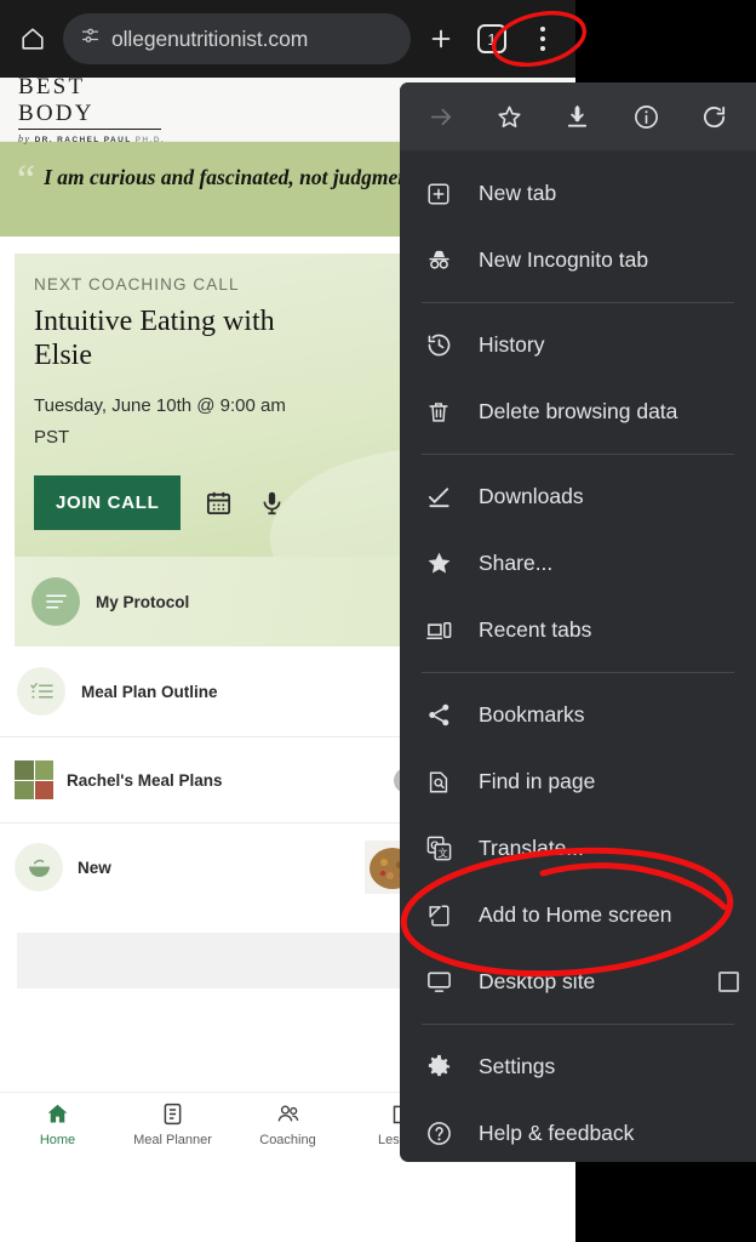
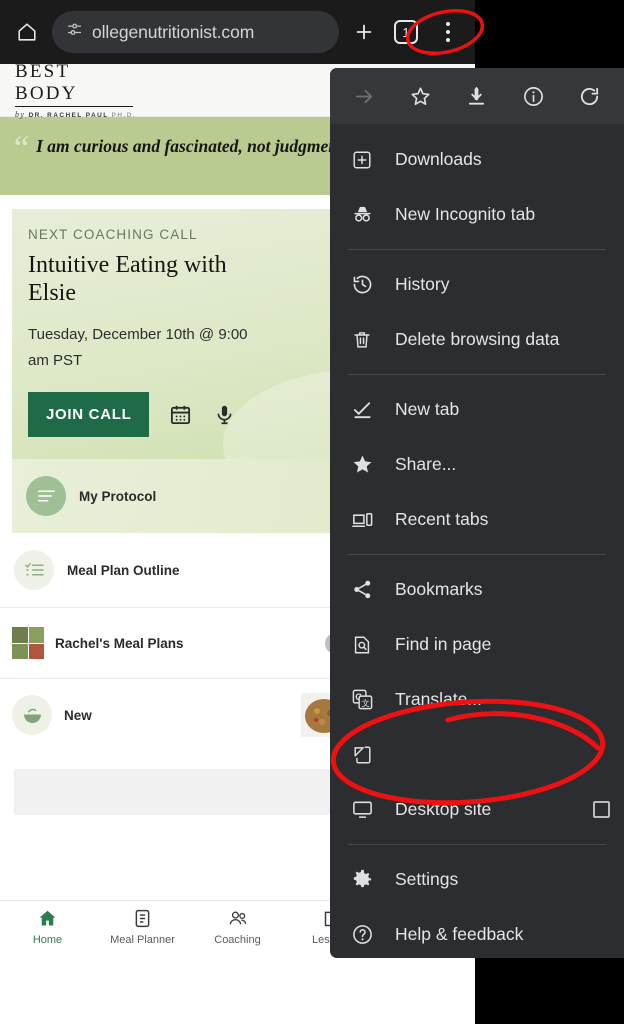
  BEST BODY
  “
  I am curious and fascinated, not judgme
  NEXT COACHING CALL
  Intuitive Eating with Elsie
- Tuesday, June 10th @ 9:00 am PST
+ Tuesday, December 10th @ 9:00 am PST
  JOIN CALL
  My Protocol
  Meal Plan Outline
  Rachel's Meal Plans
  New
  Home
  Meal Planner
  Coaching
  ollegenutritionist.com
  1
- New tab
+ Downloads
  New Incognito tab
  History
  Delete browsing data
- Downloads
+ New tab
  Share...
  Recent tabs
  Bookmarks
  Find in page
  文
  Translate..
- Add to Home screen
  Desktop site
  Settings
  Help & feedback
